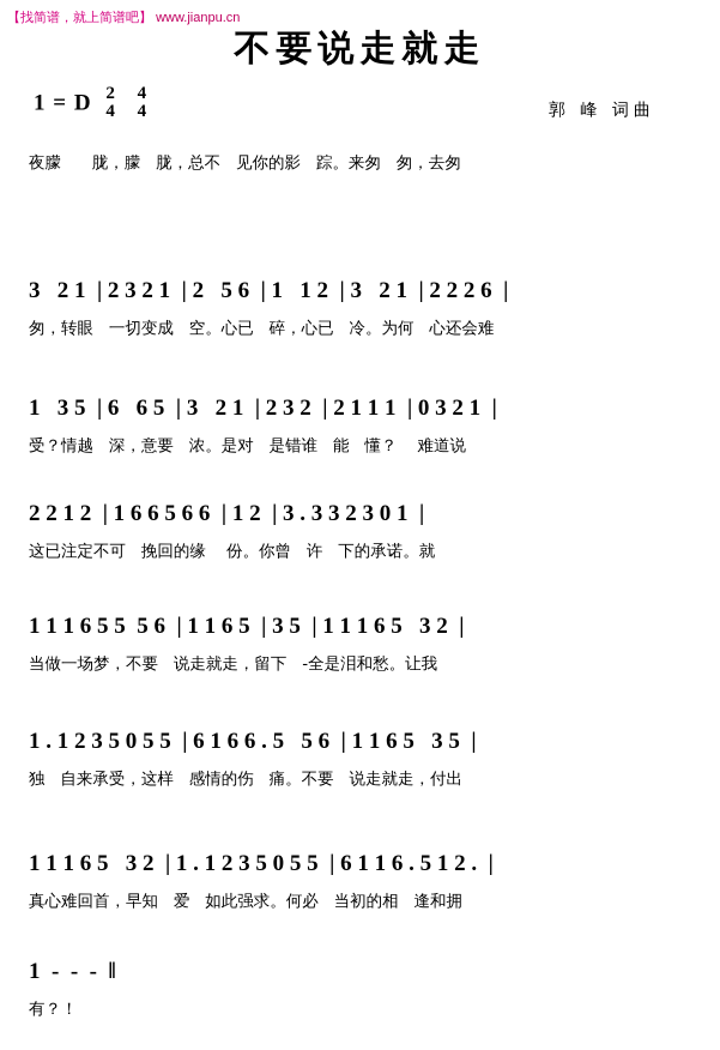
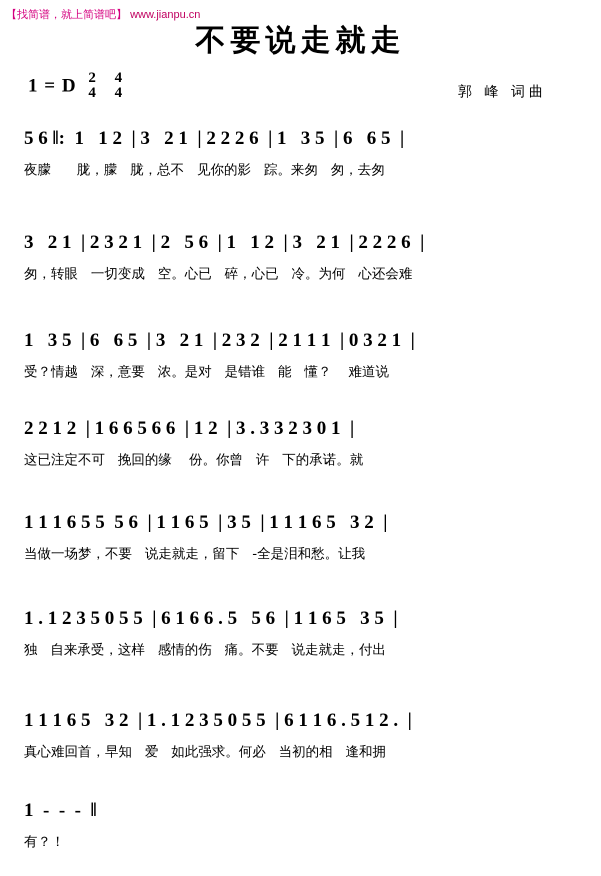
  【找简谱，就上简谱吧】 www.jianpu.cn
  不要说走就走
  1 = D
  2
  4
  4
  4
  郭 峰 词曲
+ 5 6 ‖: 1 1 2 | 3 2 1 | 2 2 2 6 | 1 3 5 | 6 6 5 |
  夜朦 胧，朦 胧，总不 见你的影 踪。来匆 匆，去匆
  3 2 1 | 2 3 2 1 | 2 5 6 | 1 1 2 | 3 2 1 | 2 2 2 6 |
  匆，转眼 一切变成 空。心已 碎，心已 冷。为何 心还会难
  1 3 5 | 6 6 5 | 3 2 1 | 2 3 2 | 2 1 1 1 | 0 3 2 1 |
  受？情越 深，意要 浓。是对 是错谁 能 懂？ 难道说
  2 2 1 2 | 1 6 6 5 6 6 | 1 2 | 3 . 3 3 2 3 0 1 |
  这已注定不可 挽回的缘 份。你曾 许 下的承诺。就
  1 1 1 6 5 5 5 6 | 1 1 6 5 | 3 5 | 1 1 1 6 5 3 2 |
  当做一场梦，不要 说走就走，留下 -全是泪和愁。让我
  1 . 1 2 3 5 0 5 5 | 6 1 6 6 . 5 5 6 | 1 1 6 5 3 5 |
  独 自来承受，这样 感情的伤 痛。不要 说走就走，付出
  1 1 1 6 5 3 2 | 1 . 1 2 3 5 0 5 5 | 6 1 1 6 . 5 1 2 . |
  真心难回首，早知 爱 如此强求。何必 当初的相 逢和拥
  1 - - - ‖
  有？！
